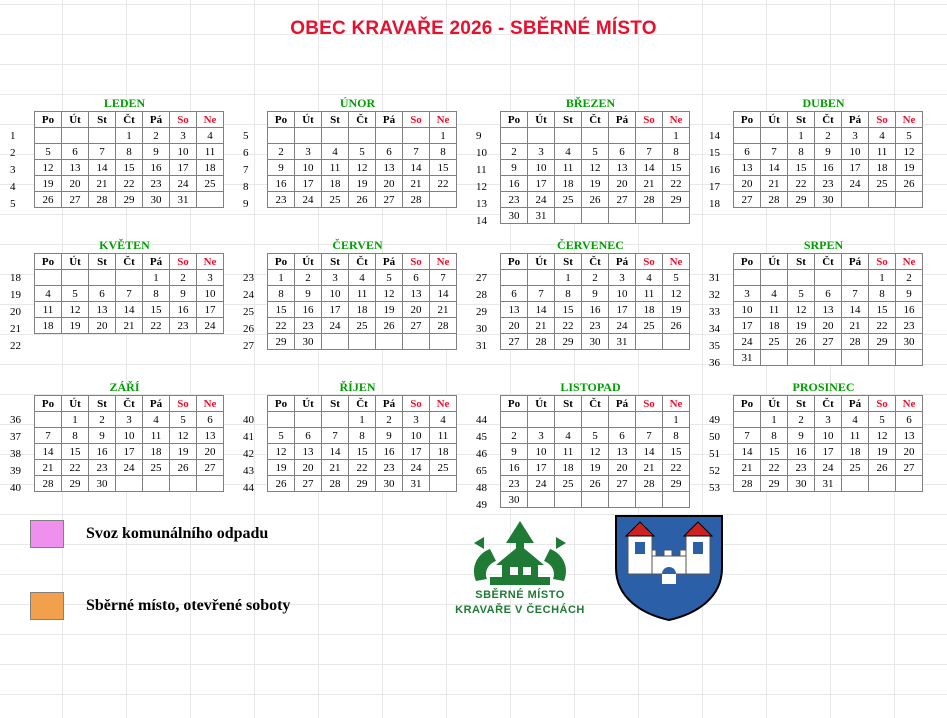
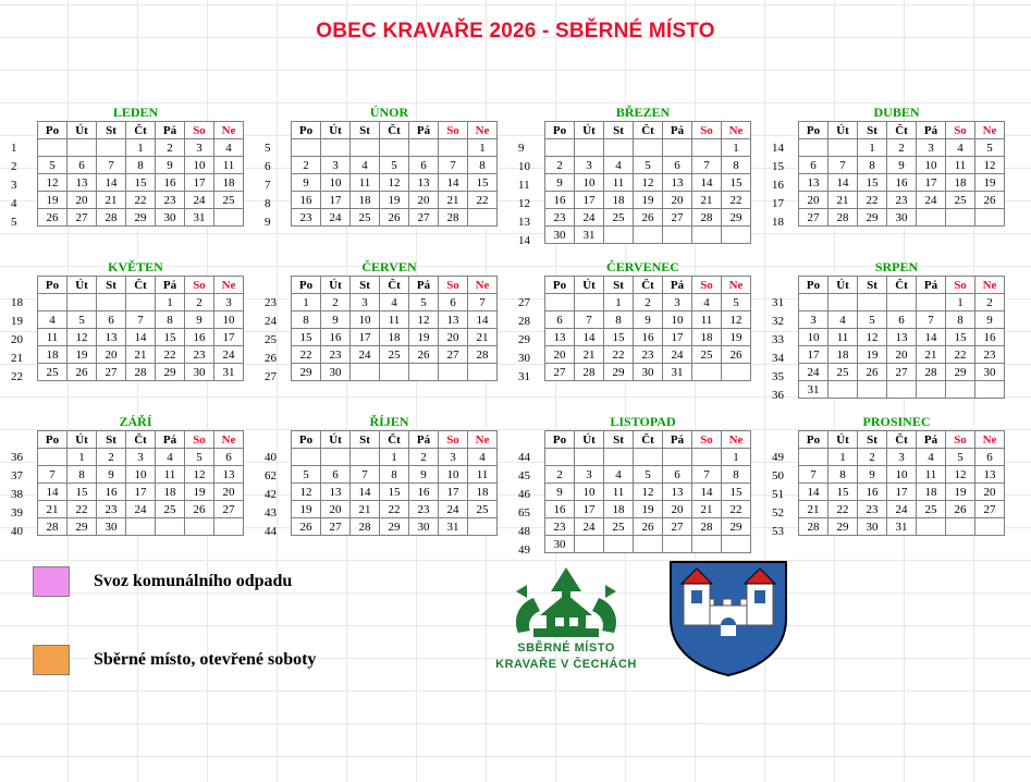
  OBEC KRAVAŘE 2026 - SBĚRNÉ MÍSTO
  LEDEN
  Po	Út	St	Čt	Pá	So	Ne
  			1	2	3	4
  5	6	7	8	9	10	11
  12	13	14	15	16	17	18
  19	20	21	22	23	24	25
  26	27	28	29	30	31
  1
  2
  3
  4
  5
  ÚNOR
  Po	Út	St	Čt	Pá	So	Ne
  						1
  2	3	4	5	6	7	8
  9	10	11	12	13	14	15
  16	17	18	19	20	21	22
  23	24	25	26	27	28
  5
  6
  7
  8
  9
  BŘEZEN
  Po	Út	St	Čt	Pá	So	Ne
  						1
  2	3	4	5	6	7	8
  9	10	11	12	13	14	15
  16	17	18	19	20	21	22
  23	24	25	26	27	28	29
  30	31
  9
  10
  11
  12
  13
  14
  DUBEN
  Po	Út	St	Čt	Pá	So	Ne
  		1	2	3	4	5
  6	7	8	9	10	11	12
  13	14	15	16	17	18	19
  20	21	22	23	24	25	26
  27	28	29	30
  14
  15
  16
  17
  18
  KVĚTEN
  Po	Út	St	Čt	Pá	So	Ne
  				1	2	3
  4	5	6	7	8	9	10
  11	12	13	14	15	16	17
  18	19	20	21	22	23	24
+ 25	26	27	28	29	30	31
  18
  19
  20
  21
  22
  ČERVEN
  Po	Út	St	Čt	Pá	So	Ne
  1	2	3	4	5	6	7
  8	9	10	11	12	13	14
  15	16	17	18	19	20	21
  22	23	24	25	26	27	28
  29	30
  23
  24
  25
  26
  27
  ČERVENEC
  Po	Út	St	Čt	Pá	So	Ne
  		1	2	3	4	5
  6	7	8	9	10	11	12
  13	14	15	16	17	18	19
  20	21	22	23	24	25	26
  27	28	29	30	31
  27
  28
  29
  30
  31
  SRPEN
  Po	Út	St	Čt	Pá	So	Ne
  					1	2
  3	4	5	6	7	8	9
  10	11	12	13	14	15	16
  17	18	19	20	21	22	23
  24	25	26	27	28	29	30
  31
  31
  32
  33
  34
  35
  36
  ZÁŘÍ
  Po	Út	St	Čt	Pá	So	Ne
  	1	2	3	4	5	6
  7	8	9	10	11	12	13
  14	15	16	17	18	19	20
  21	22	23	24	25	26	27
  28	29	30
  36
  37
  38
  39
  40
  ŘÍJEN
  Po	Út	St	Čt	Pá	So	Ne
  			1	2	3	4
  5	6	7	8	9	10	11
  12	13	14	15	16	17	18
  19	20	21	22	23	24	25
  26	27	28	29	30	31
  40
- 41
+ 62
  42
  43
  44
  LISTOPAD
  Po	Út	St	Čt	Pá	So	Ne
  						1
  2	3	4	5	6	7	8
  9	10	11	12	13	14	15
  16	17	18	19	20	21	22
  23	24	25	26	27	28	29
  30
  44
  45
  46
  65
  48
  49
  PROSINEC
  Po	Út	St	Čt	Pá	So	Ne
  	1	2	3	4	5	6
  7	8	9	10	11	12	13
  14	15	16	17	18	19	20
  21	22	23	24	25	26	27
  28	29	30	31
  49
  50
  51
  52
  53
  Svoz komunálního odpadu
  Sběrné místo, otevřené soboty
  SBĚRNÉ MÍSTO
  KRAVAŘE V ČECHÁCH
